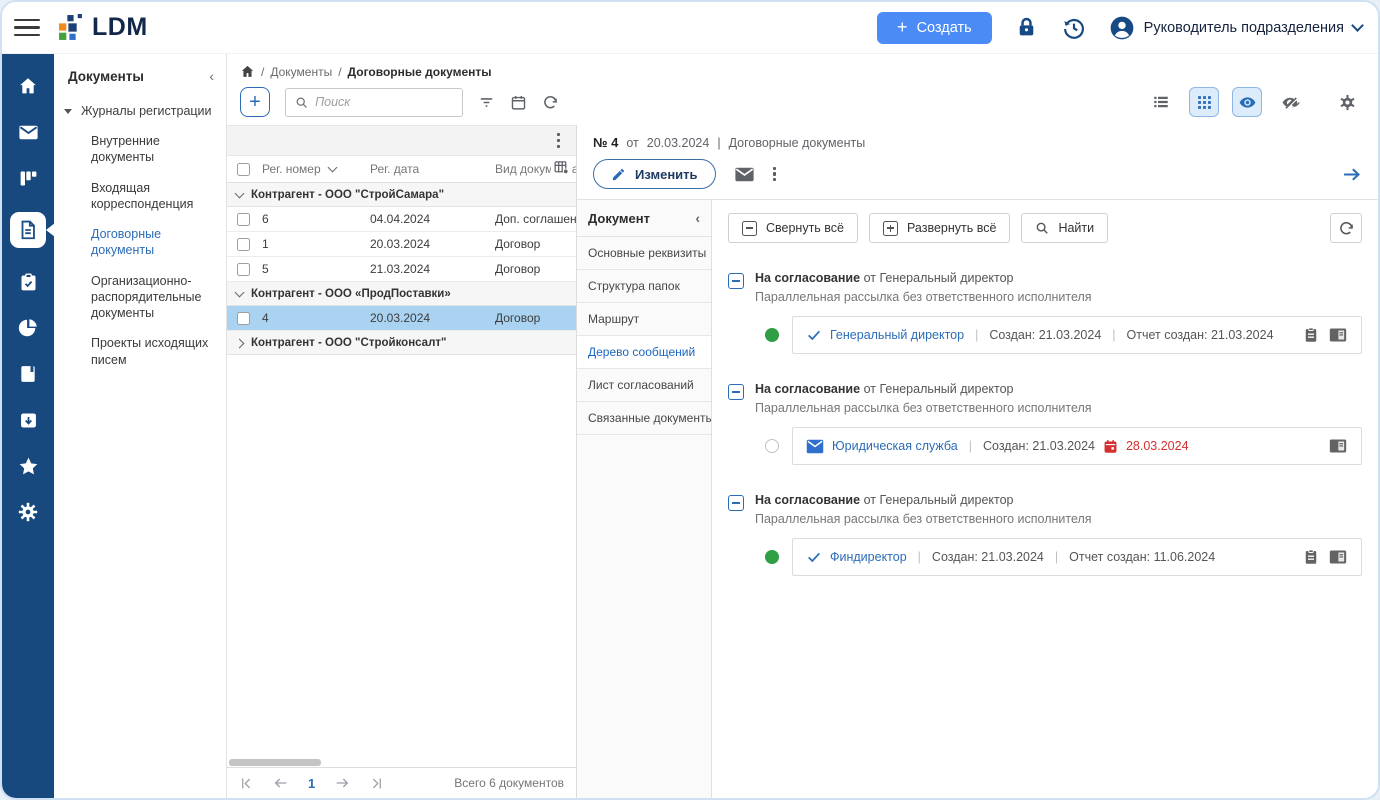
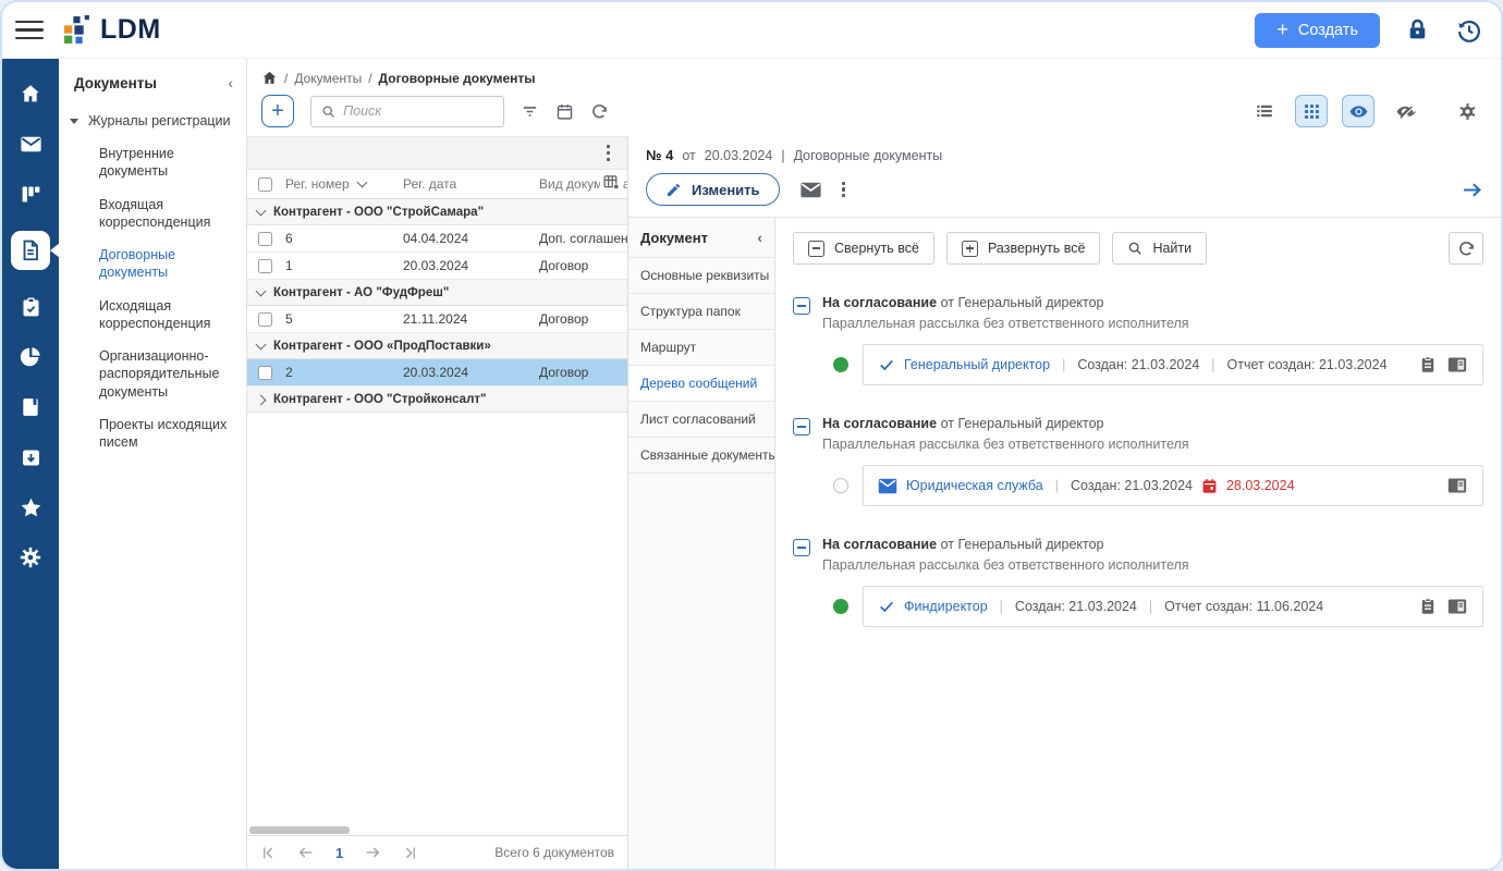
  LDM
  +
  Создать
- Руководитель подразделения
  Документы
  ‹
  Журналы регистрации
  Внутренние документы
  Входящая корреспонденция
  Договорные документы
+ Исходящая корреспонденция
  Организационно-распорядительные документы
  Проекты исходящих писем
  /
  Документы
  /
  Договорные документы
  +
  Поиск
  Рег. номер
  Рег. дата
  Вид докума
  Контрагент - ООО "СтройСамара"
  6
  04.04.2024
  Доп. соглашен
  1
  20.03.2024
  Договор
+ Контрагент - АО "ФудФреш"
  5
- 21.03.2024
+ 21.11.2024
  Договор
  Контрагент - ООО «ПродПоставки»
- 4
+ 2
  20.03.2024
  Договор
  Контрагент - ООО "Стройконсалт"
  1
  Всего 6 документов
  № 4
  от
  20.03.2024
  |
  Договорные документы
  Изменить
  Документ
  ‹
  Основные реквизиты
  Структура папок
  Маршрут
  Дерево сообщений
  Лист согласований
  Связанные документы
  Свернуть всё
  Развернуть всё
  Найти
  На согласование от Генеральный директор
  Параллельная рассылка без ответственного исполнителя
  Генеральный директор
  Создан: 21.03.2024
  Отчет создан: 21.03.2024
  На согласование от Генеральный директор
  Параллельная рассылка без ответственного исполнителя
  Юридическая служба
  Создан: 21.03.2024
  28.03.2024
  На согласование от Генеральный директор
  Параллельная рассылка без ответственного исполнителя
  Финдиректор
  Создан: 21.03.2024
  Отчет создан: 11.06.2024
